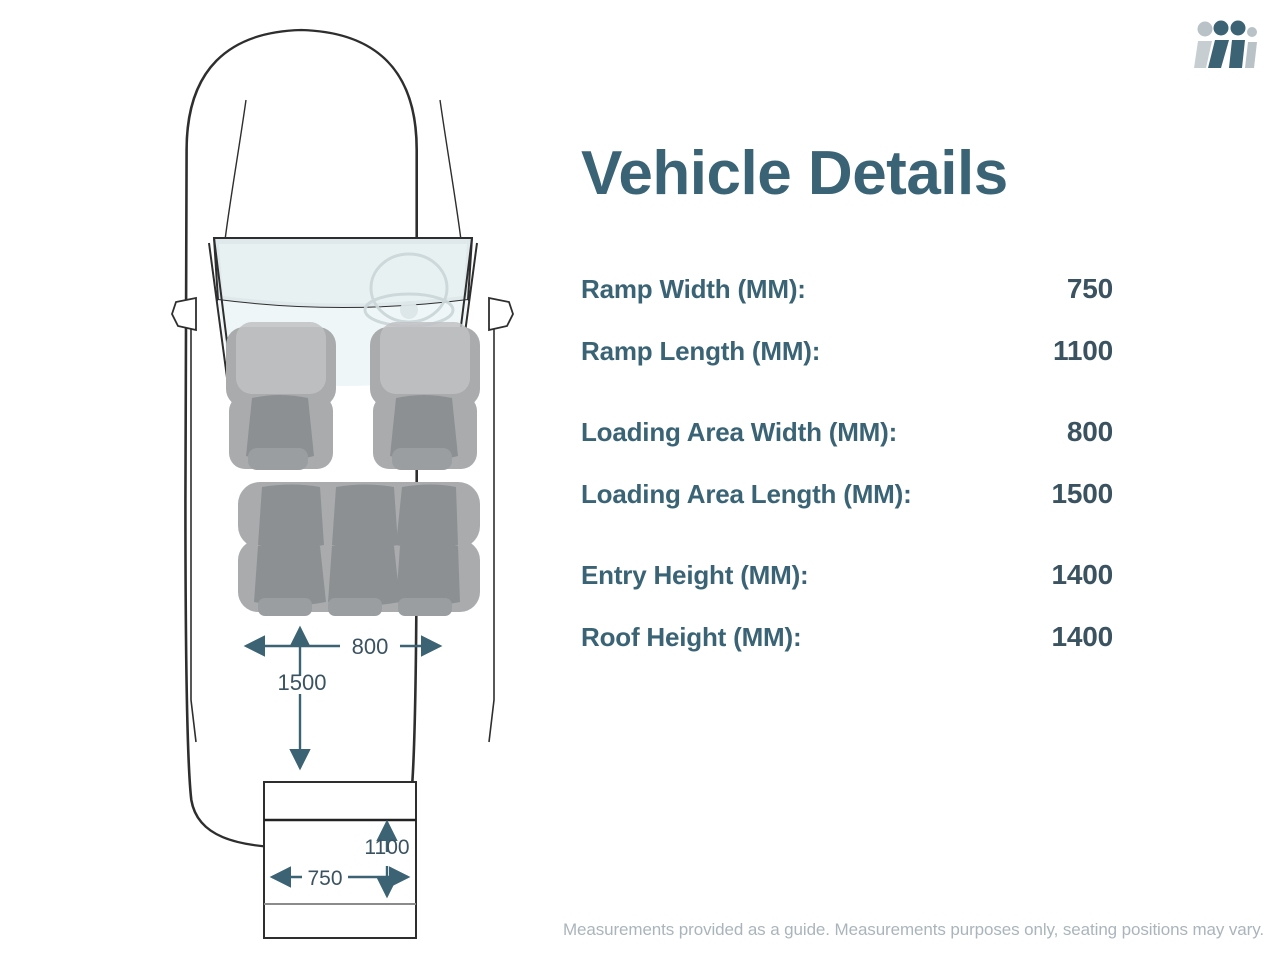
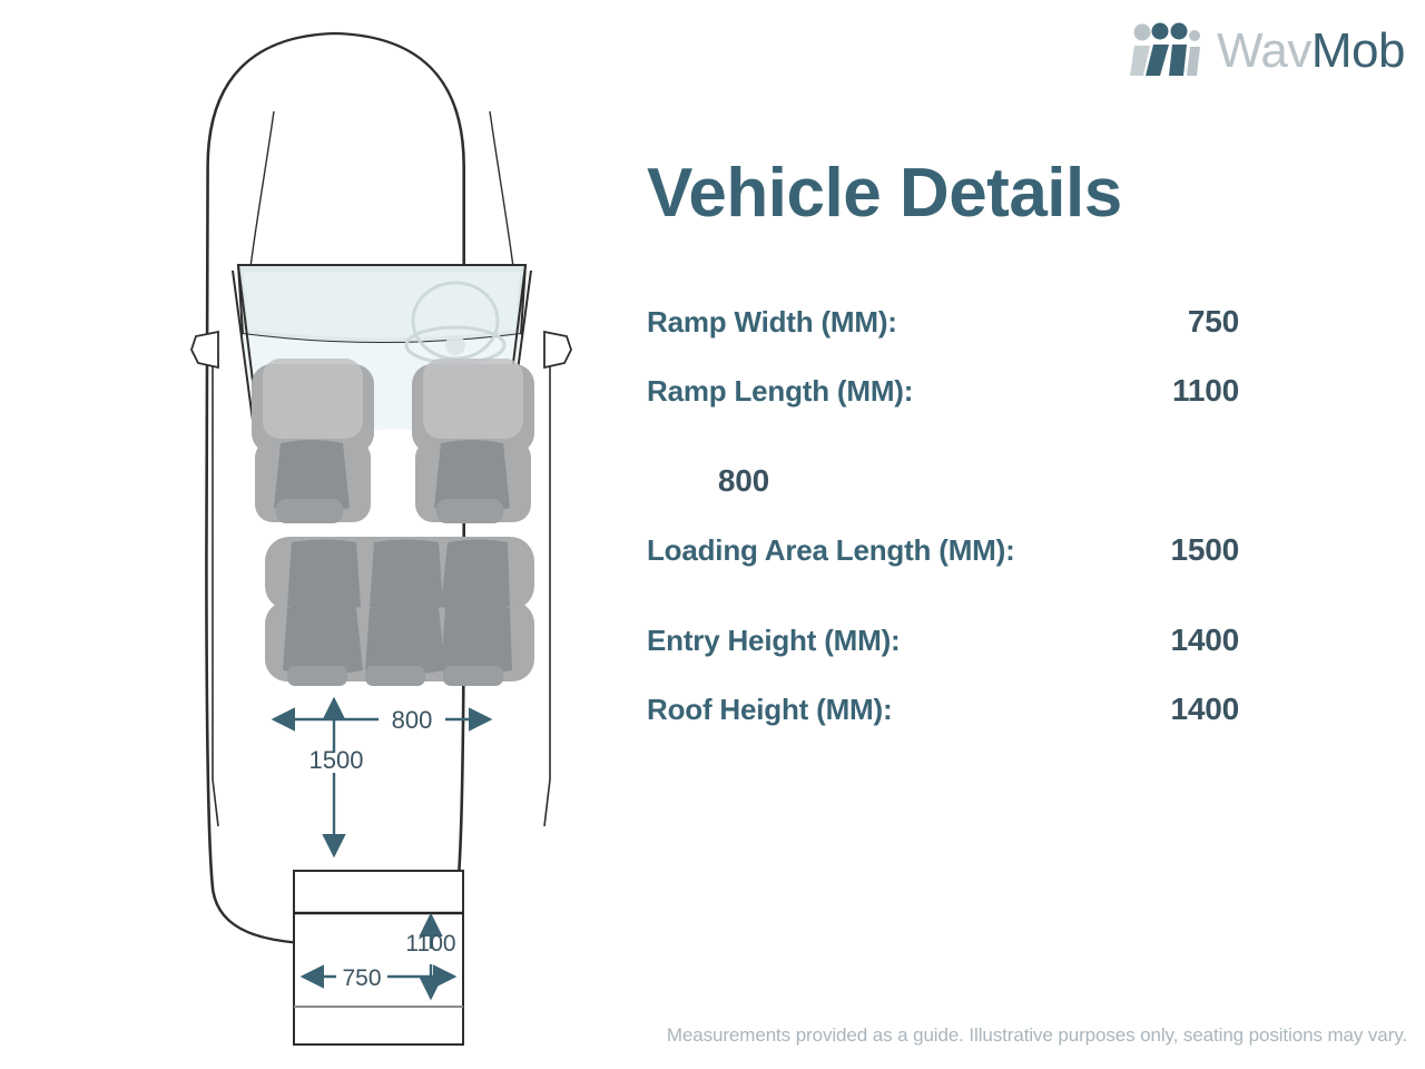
+ WavMob
  800
  1500
  1100
  750
  Vehicle Details
  Ramp Width (MM):
  750
  Ramp Length (MM):
  1100
- Loading Area Width (MM):
  800
  Loading Area Length (MM):
  1500
  Entry Height (MM):
  1400
  Roof Height (MM):
  1400
- Measurements provided as a guide. Measurements purposes only, seating positions may vary.
+ Measurements provided as a guide. Illustrative purposes only, seating positions may vary.
